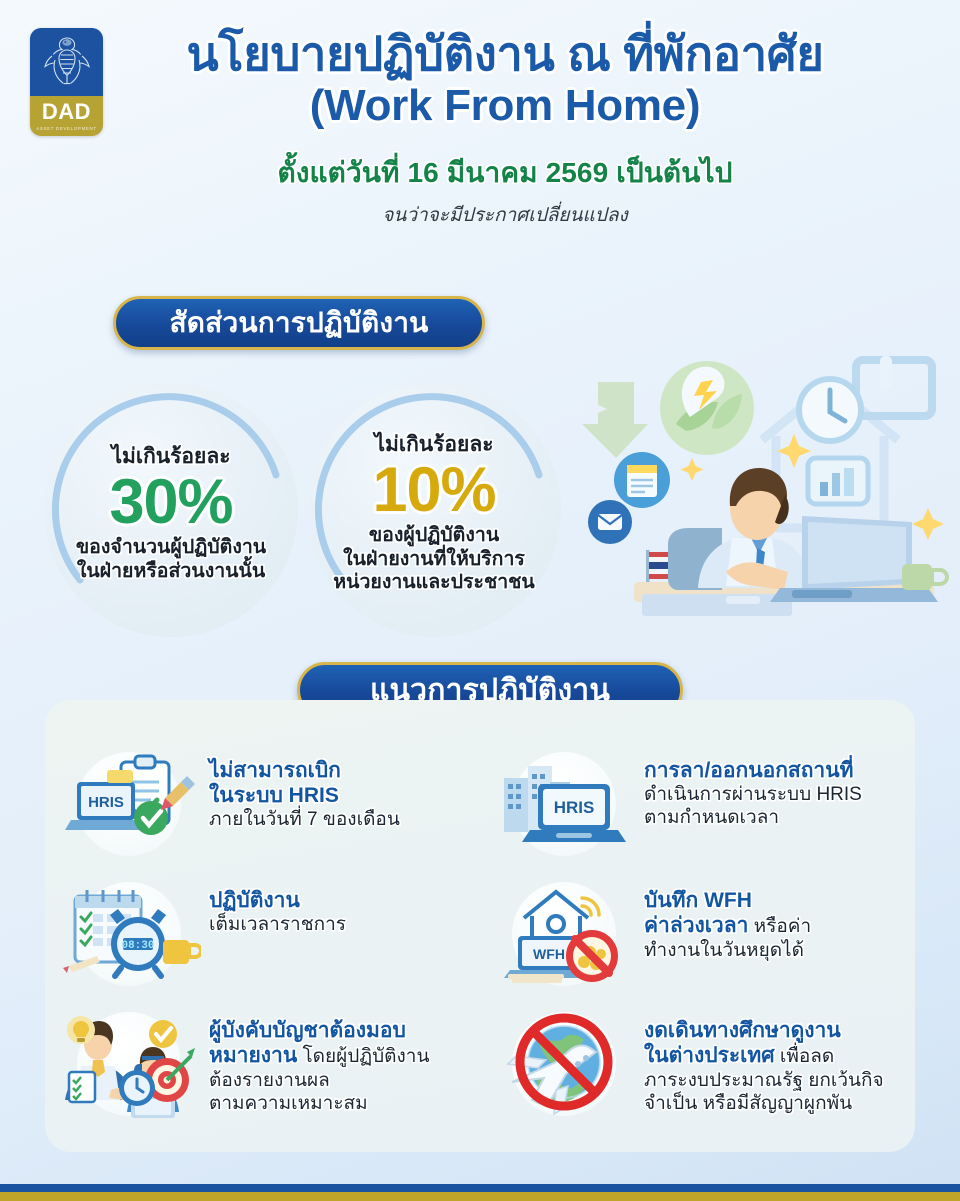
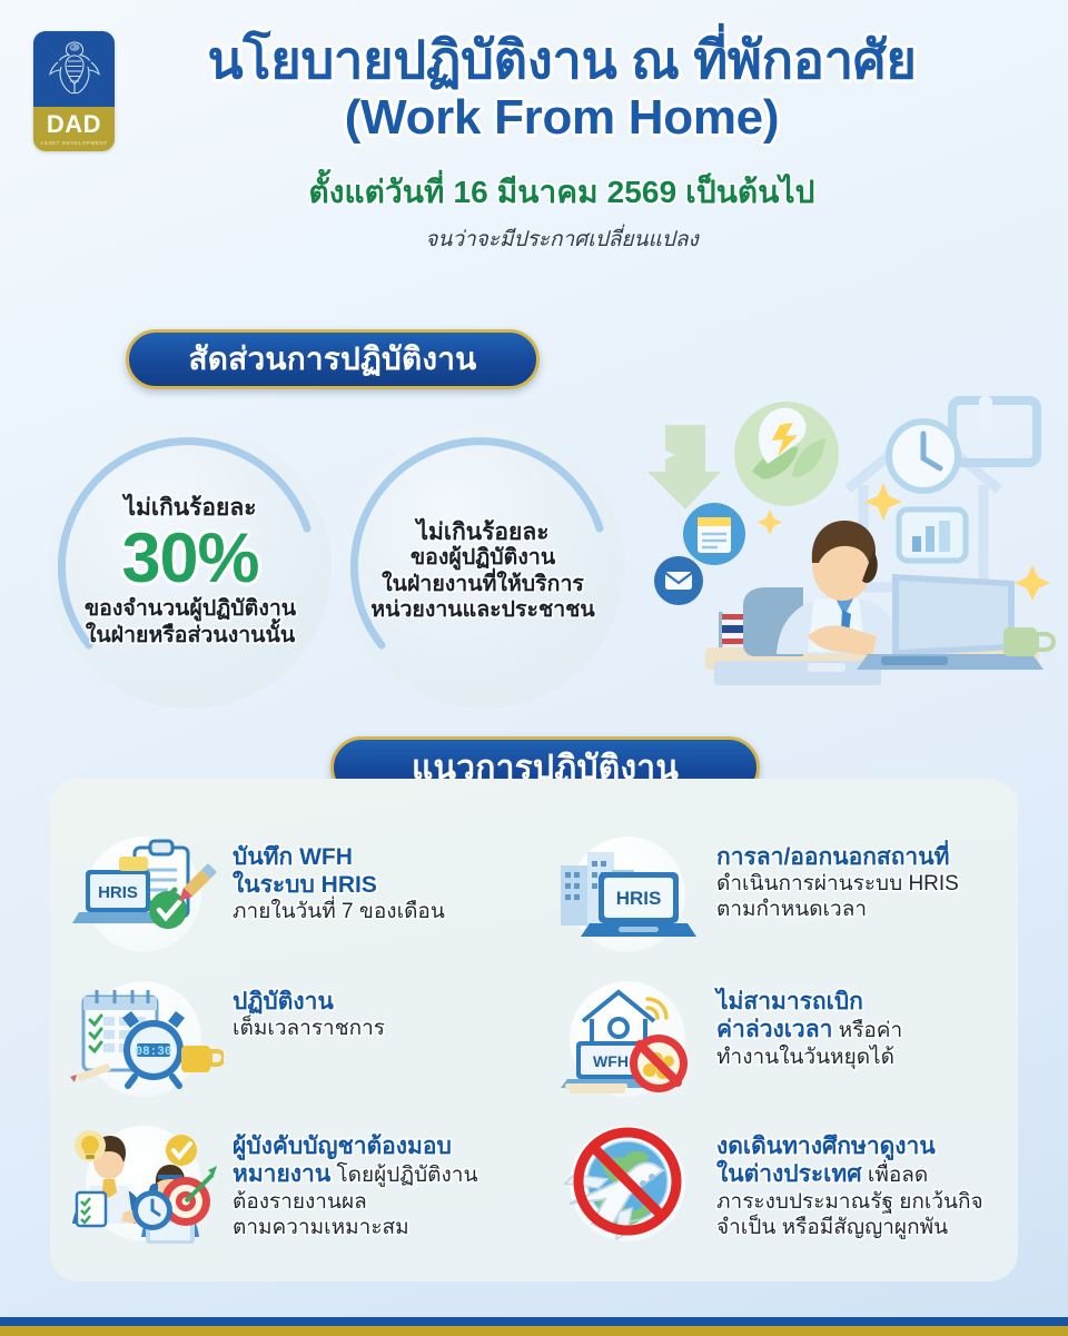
  DAD
  นโยบายปฏิบัติงาน ณ ที่พักอาศัย
  (Work From Home)
  ตั้งแต่วันที่ 16 มีนาคม 2569 เป็นต้นไป
  จนว่าจะมีประกาศเปลี่ยนแปลง
  สัดส่วนการปฏิบัติงาน
  ไม่เกินร้อยละ
  30%
  ของจำนวนผู้ปฏิบัติงาน
  ในฝ่ายหรือส่วนงานนั้น
  ไม่เกินร้อยละ
- 10%
  ของผู้ปฏิบัติงาน
  ในฝ่ายงานที่ให้บริการ
  หน่วยงานและประชาชน
  แนวการปฏิบัติงาน
  HRIS
- ไม่สามารถเบิก
+ บันทึก WFH
  ในระบบ HRIS
  ภายในวันที่ 7 ของเดือน
  HRIS
  การลา/ออกนอกสถานที่
  ดำเนินการผ่านระบบ HRIS
  ตามกำหนดเวลา
  08:30
  ปฏิบัติงาน
  เต็มเวลาราชการ
  WFH
- บันทึก WFH
+ ไม่สามารถเบิก
  ค่าล่วงเวลา หรือค่า
  ทำงานในวันหยุดได้
  ผู้บังคับบัญชาต้องมอบ
  หมายงาน โดยผู้ปฏิบัติงาน
  ต้องรายงานผล
  ตามความเหมาะสม
  งดเดินทางศึกษาดูงาน
  ในต่างประเทศ เพื่อลด
  ภาระงบประมาณรัฐ ยกเว้นกิจ
  จำเป็น หรือมีสัญญาผูกพัน
